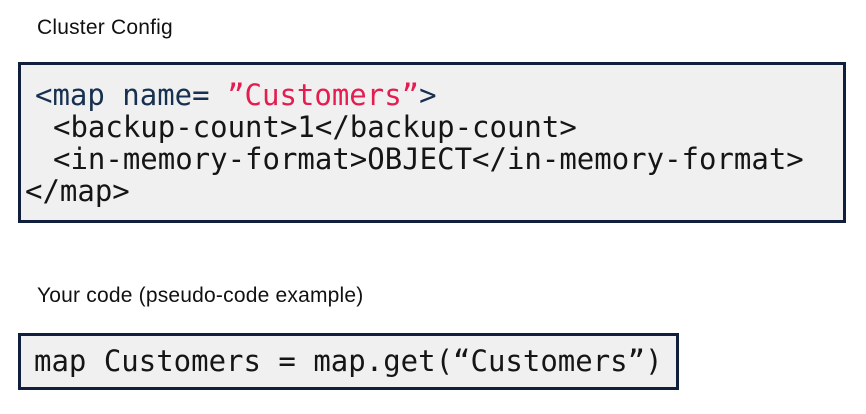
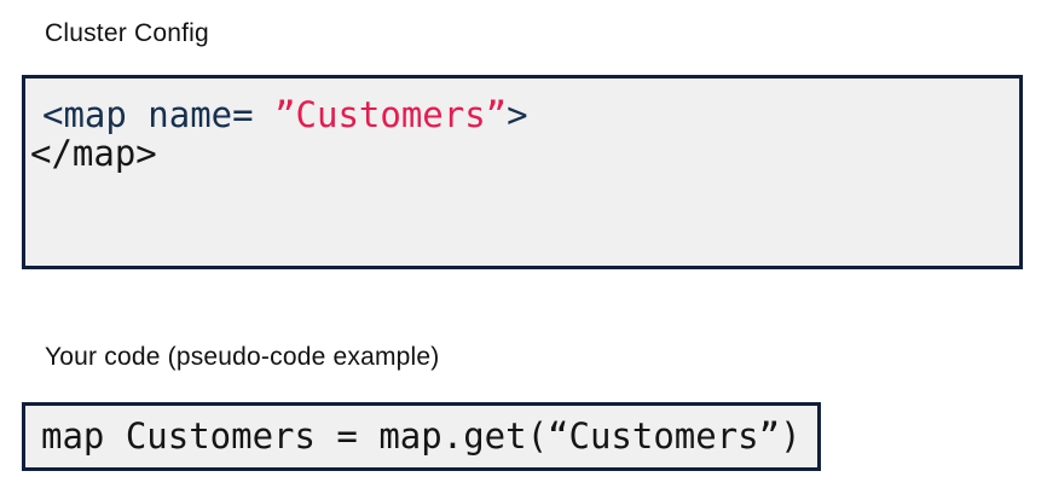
  Cluster Config
  <map name= ”Customers”>
- <backup-count>1</backup-count>
- <in-memory-format>OBJECT</in-memory-format>
  </map>
  Your code (pseudo-code example)
  map Customers = map.get(“Customers”)
